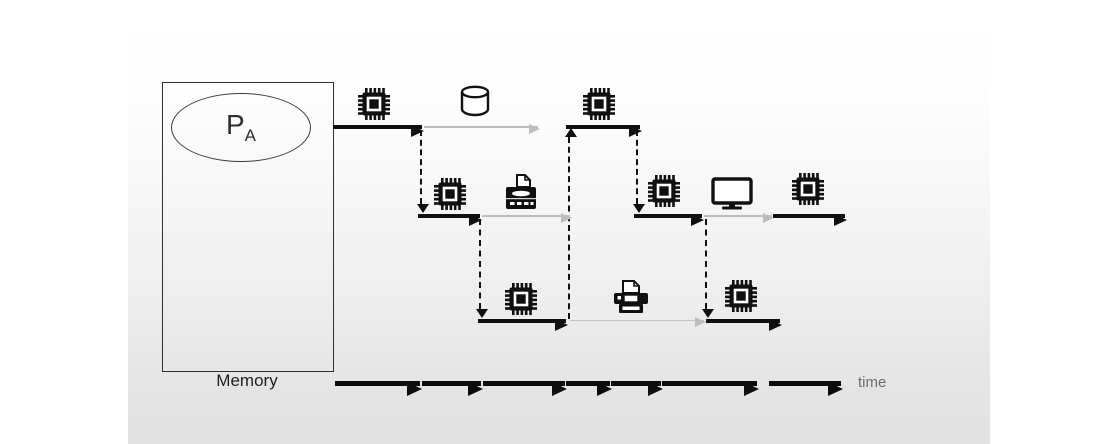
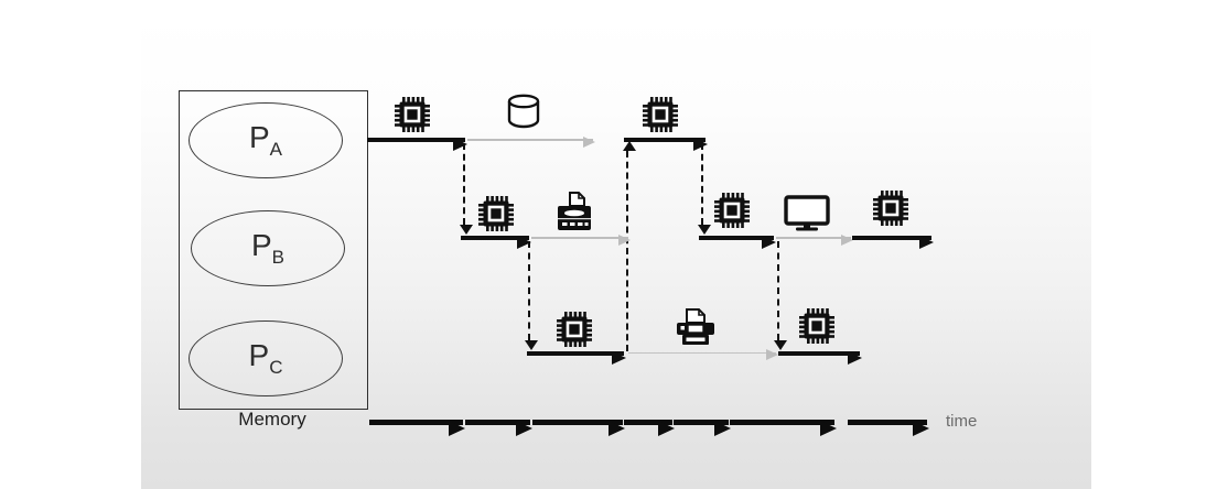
  PA
+ PB
+ PC
  Memory
  time
